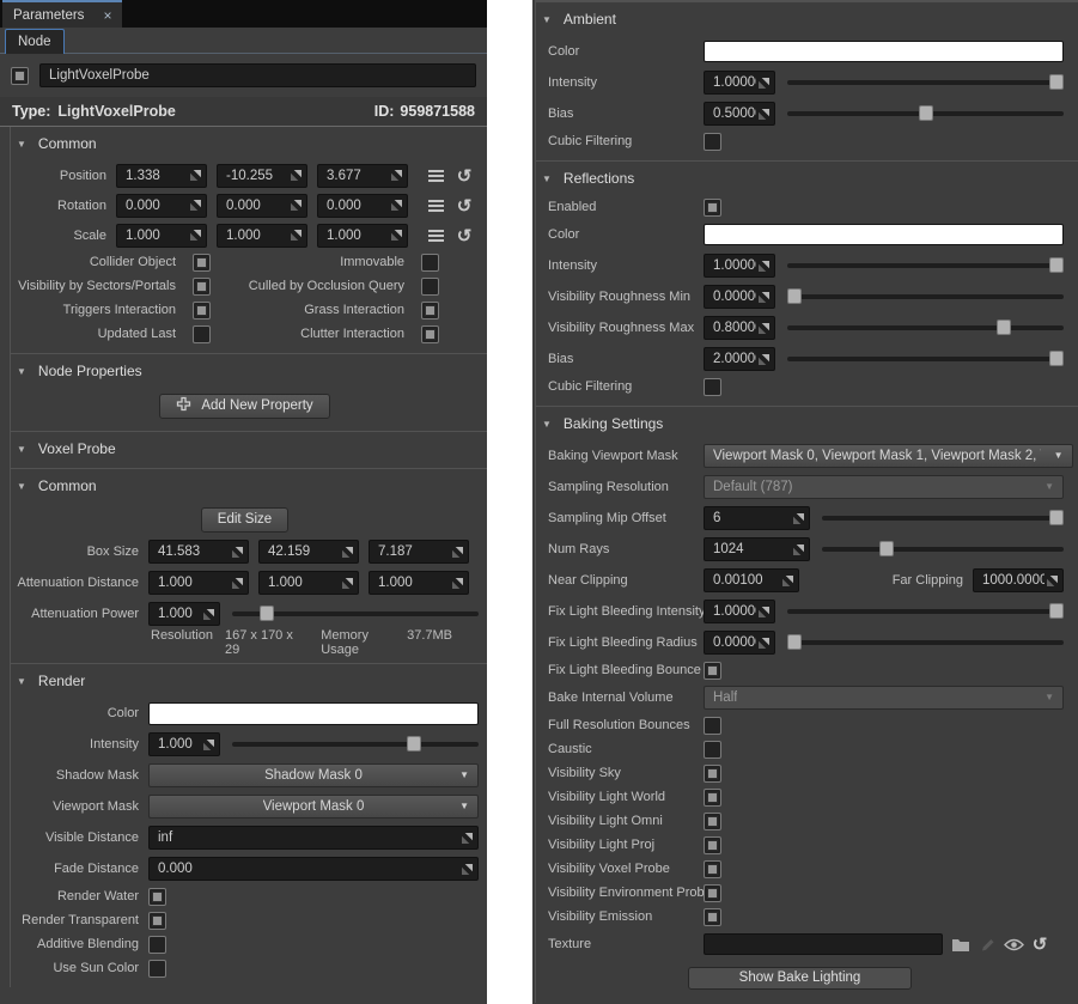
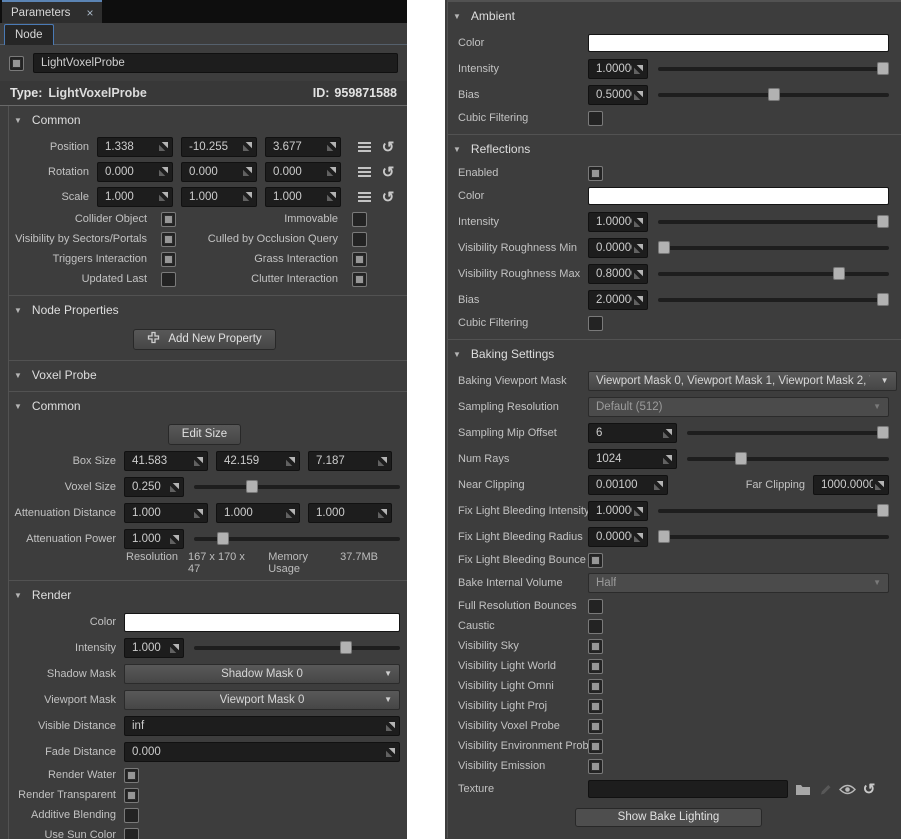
  Parameters
  ×
  Node
  LightVoxelProbe
  Type:
  LightVoxelProbe
  ID:
  959871588
  ▼
  Common
  Position
  1.338
  -10.255
  3.677
  ↺
  Rotation
  0.000
  0.000
  0.000
  ↺
  Scale
  1.000
  1.000
  1.000
  ↺
  Collider Object
  Immovable
  Visibility by Sectors/Portals
  Culled by Occlusion Query
  Triggers Interaction
  Grass Interaction
  Updated Last
  Clutter Interaction
  ▼
  Node Properties
  Add New Property
  ▼
  Voxel Probe
  ▼
  Common
  Edit Size
  Box Size
  41.583
  42.159
  7.187
+ Voxel Size
+ 0.250
  Attenuation Distance
  1.000
  1.000
  1.000
  Attenuation Power
  1.000
  Resolution
- 167 x 170 x 29
+ 167 x 170 x 47
  Memory Usage
  37.7MB
  ▼
  Render
  Color
  Intensity
  1.000
  Shadow Mask
  Shadow Mask 0
  ▼
  Viewport Mask
  Viewport Mask 0
  ▼
  Visible Distance
  inf
  Fade Distance
  0.000
  Render Water
  Render Transparent
  Additive Blending
  Use Sun Color
  ▼
  Ambient
  Color
  Intensity
  1.0000
  Bias
  0.5000
  Cubic Filtering
  ▼
  Reflections
  Enabled
  Color
  Intensity
  1.0000
  Visibility Roughness Min
  0.0000
  Visibility Roughness Max
  0.8000
  Bias
  2.0000
  Cubic Filtering
  ▼
  Baking Settings
  Baking Viewport Mask
  Viewport Mask 0, Viewport Mask 1, Viewport Mask 2,
  ▼
  Sampling Resolution
- Default (787)
+ Default (512)
  ▼
  Sampling Mip Offset
  6
  Num Rays
  1024
  Near Clipping
  0.00100
  Far Clipping
  1000.0000
  Fix Light Bleeding Intensity
  1.0000
  Fix Light Bleeding Radius
  0.0000
  Fix Light Bleeding Bounce
  Bake Internal Volume
  Half
  ▼
  Full Resolution Bounces
  Caustic
  Visibility Sky
  Visibility Light World
  Visibility Light Omni
  Visibility Light Proj
  Visibility Voxel Probe
  Visibility Environment Prob
  Visibility Emission
  Texture
  ↺
  Show Bake Lighting
